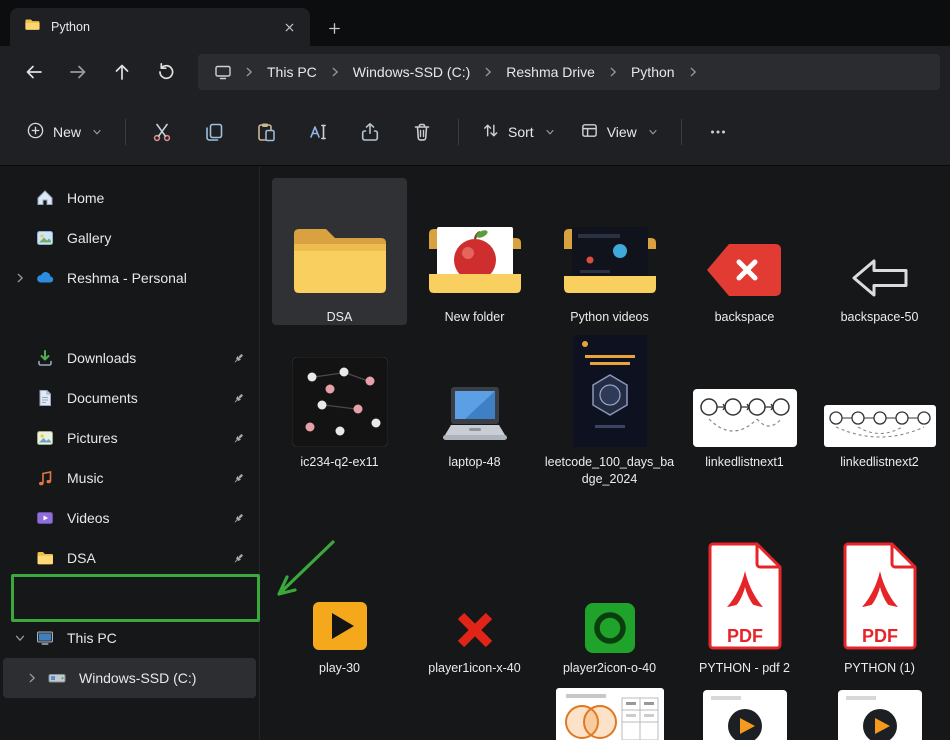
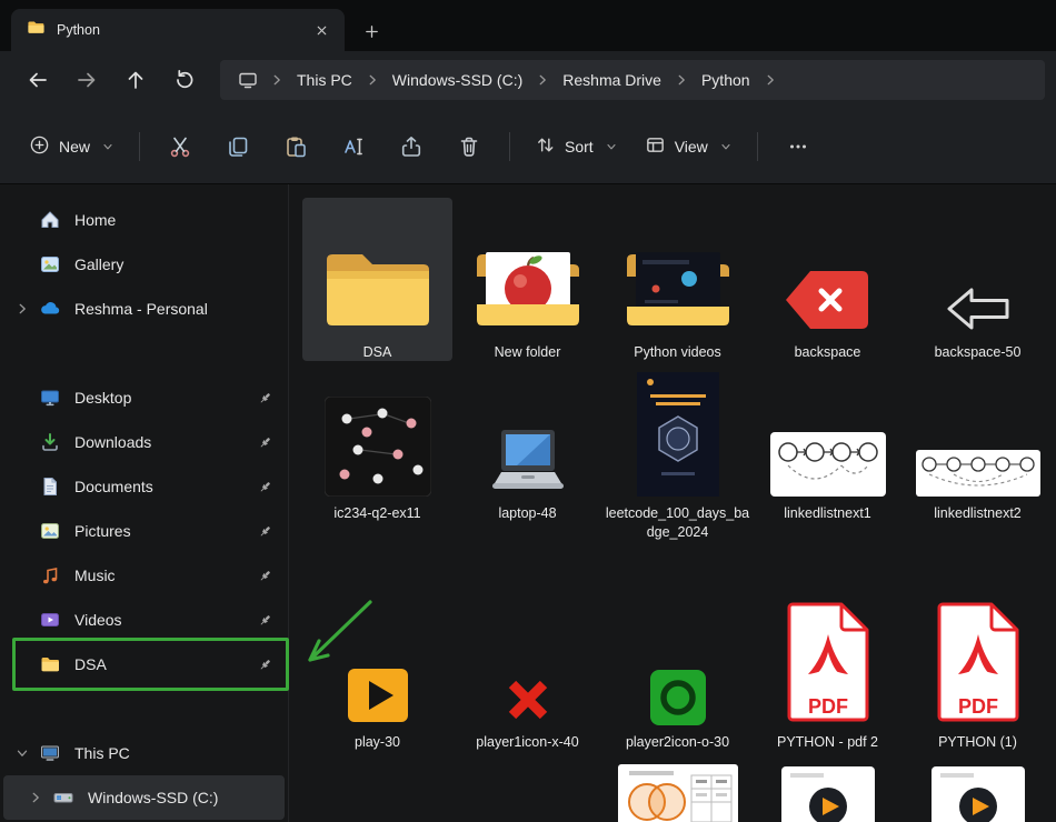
  Python
  This PC
  Windows-SSD (C:)
  Reshma Drive
  Python
  New
  Sort
  View
  Home
  Gallery
  Reshma - Personal
+ Desktop
  Downloads
  Documents
  Pictures
  Music
  Videos
  DSA
  This PC
  Windows-SSD (C:)
  DSA
  New folder
  Python videos
  backspace
  backspace-50
  ic234-q2-ex11
  laptop-48
  leetcode_100_days_badge_2024
  linkedlistnext1
  linkedlistnext2
  play-30
  player1icon-x-40
- player2icon-o-40
+ player2icon-o-30
  PDF
  PYTHON - pdf 2
  PDF
  PYTHON (1)
